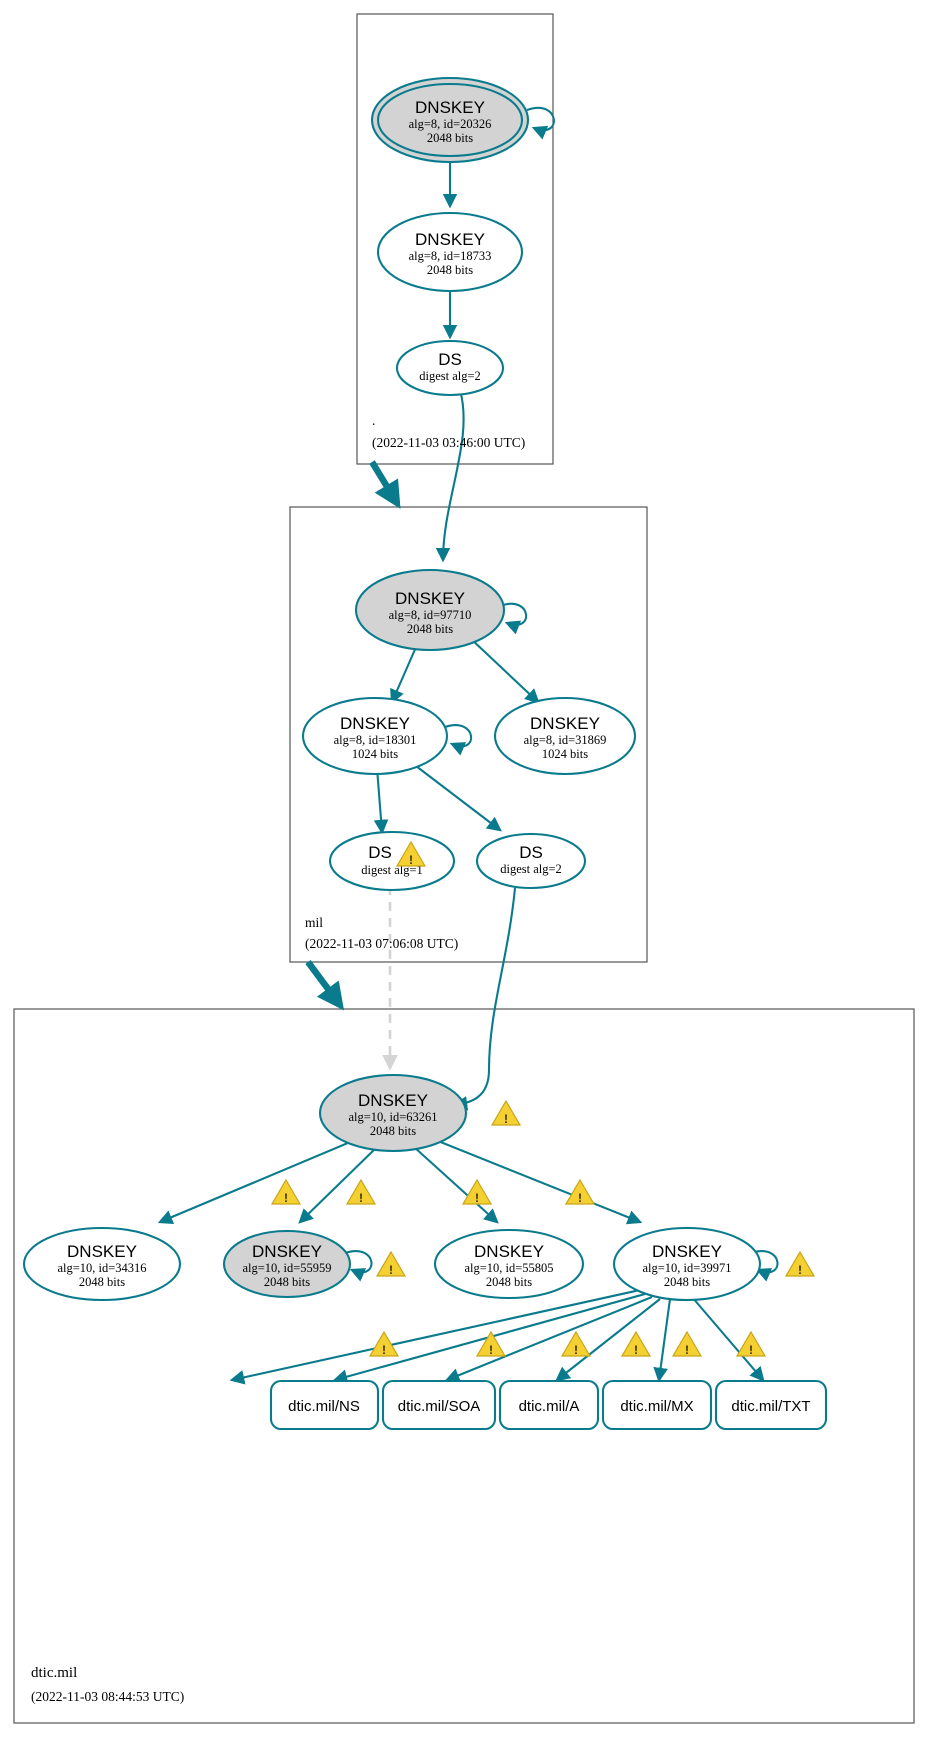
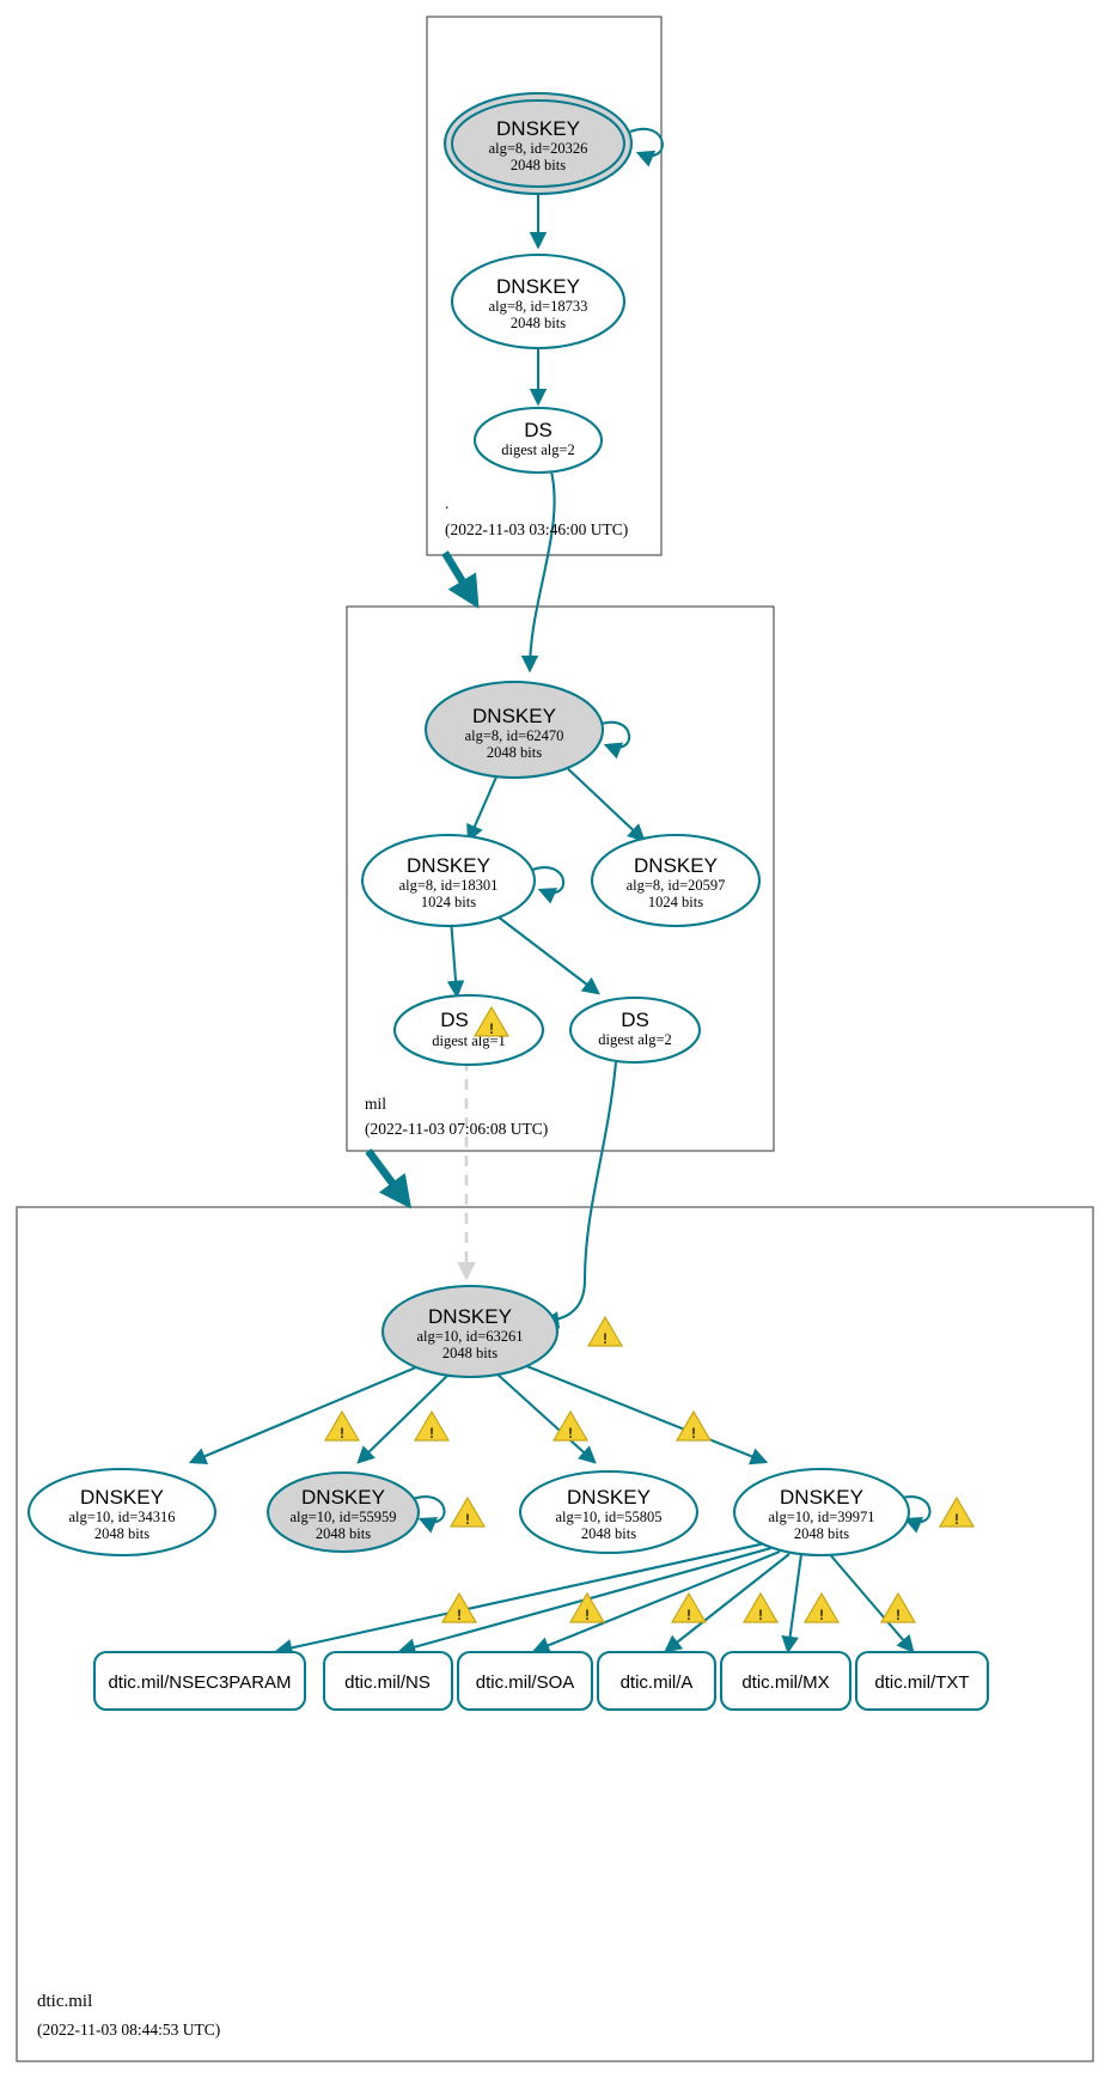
  DNSKEY
  alg=8, id=20326
  2048 bits
  DNSKEY
  alg=8, id=18733
  2048 bits
  DS
  digest alg=2
  .
  (2022-11-03 03:46:00 UTC)
  DNSKEY
- alg=8, id=97710
+ alg=8, id=62470
  2048 bits
  DNSKEY
  alg=8, id=18301
  1024 bits
  DNSKEY
- alg=8, id=31869
+ alg=8, id=20597
  1024 bits
  DS
  digest alg=1
  !
  DS
  digest alg=2
  mil
  (2022-11-03 07:06:08 UTC)
  DNSKEY
  alg=10, id=63261
  2048 bits
  !
  !
  !
  !
  !
  DNSKEY
  alg=10, id=34316
  2048 bits
  DNSKEY
  alg=10, id=55959
  2048 bits
  !
  DNSKEY
  alg=10, id=55805
  2048 bits
  DNSKEY
  alg=10, id=39971
  2048 bits
  !
  !
  !
  !
  !
  !
  !
+ dtic.mil/NSEC3PARAM
  dtic.mil/NS
  dtic.mil/SOA
  dtic.mil/A
  dtic.mil/MX
  dtic.mil/TXT
  dtic.mil
  (2022-11-03 08:44:53 UTC)
